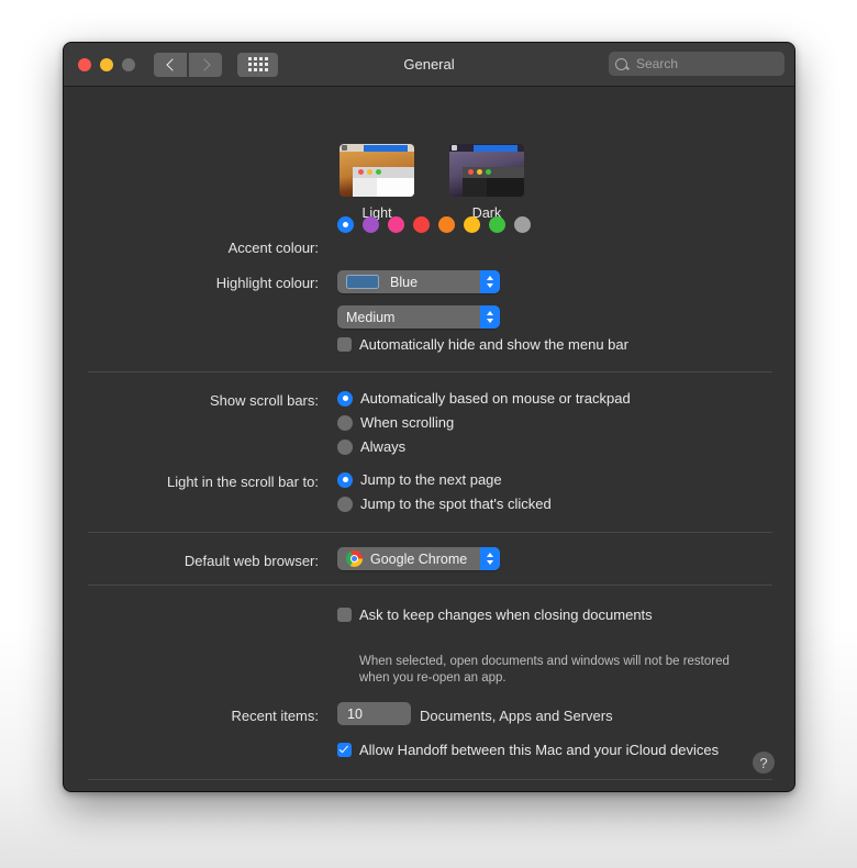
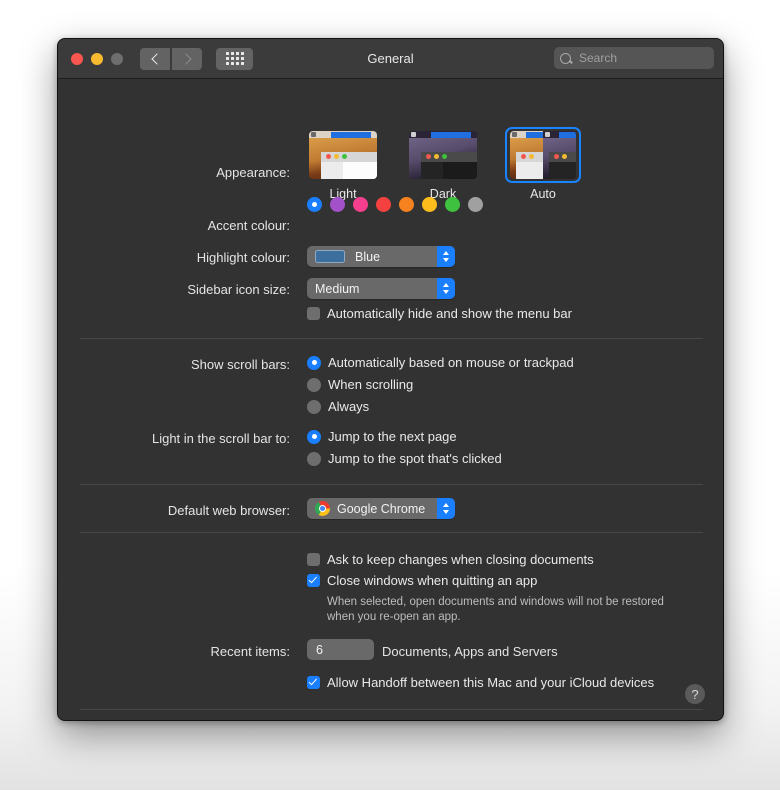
  General
  Search
+ Appearance:
  Light
  Dark
+ Auto
  Accent colour:
  Highlight colour:
  Blue
+ Sidebar icon size:
  Medium
  Automatically hide and show the menu bar
  Show scroll bars:
  Automatically based on mouse or trackpad
  When scrolling
  Always
  Light in the scroll bar to:
  Jump to the next page
  Jump to the spot that's clicked
  Default web browser:
  Google Chrome
  Ask to keep changes when closing documents
+ Close windows when quitting an app
  When selected, open documents and windows will not be restored when you re-open an app.
  Recent items:
- 10
+ 6
  Documents, Apps and Servers
  Allow Handoff between this Mac and your iCloud devices
  ?
